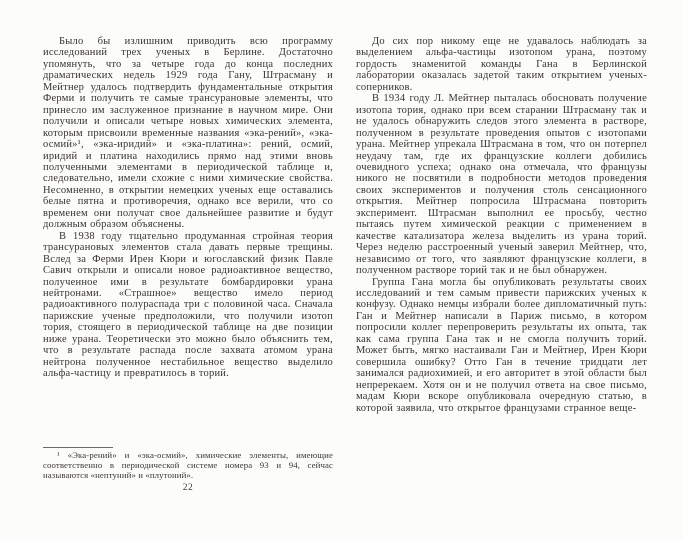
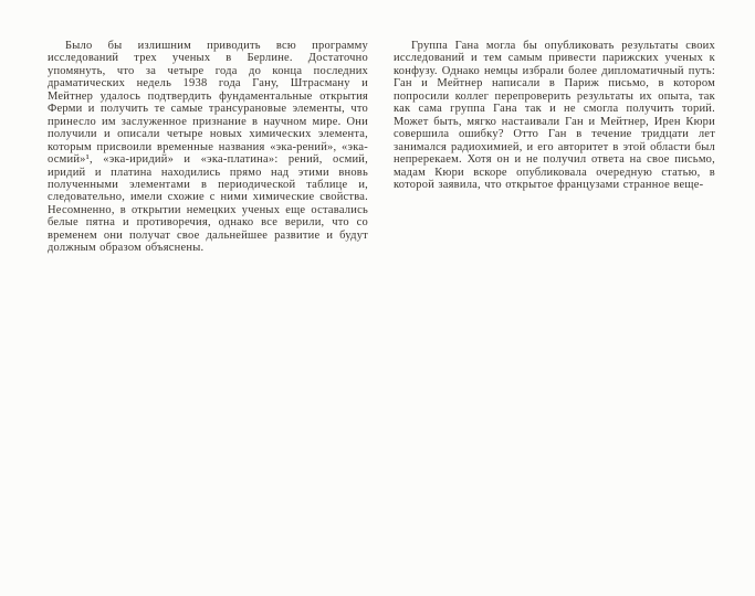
- Было бы излишним приводить всю программу исследований трех ученых в Берлине. Достаточно упомянуть, что за четыре года до конца последних драматических недель 1929 года Гану, Штрасману и Мейтнер удалось подтвердить фундаментальные открытия Ферми и получить те самые трансурановые элементы, что принесло им заслуженное признание в научном мире. Они получили и описали четыре новых химических элемента, которым присвоили временные названия «эка-рений», «эка-осмий»¹, «эка-иридий» и «эка-платина»: рений, осмий, иридий и платина находились прямо над этими вновь полученными элементами в периодической таблице и, следовательно, имели схожие с ними химические свойства. Несомненно, в открытии немецких ученых еще оставались белые пятна и противоречия, однако все верили, что со временем они получат свое дальнейшее развитие и будут должным образом объяснены.
+ Было бы излишним приводить всю программу исследований трех ученых в Берлине. Достаточно упомянуть, что за четыре года до конца последних драматических недель 1938 года Гану, Штрасману и Мейтнер удалось подтвердить фундаментальные открытия Ферми и получить те самые трансурановые элементы, что принесло им заслуженное признание в научном мире. Они получили и описали четыре новых химических элемента, которым присвоили временные названия «эка-рений», «эка-осмий»¹, «эка-иридий» и «эка-платина»: рений, осмий, иридий и платина находились прямо над этими вновь полученными элементами в периодической таблице и, следовательно, имели схожие с ними химические свойства. Несомненно, в открытии немецких ученых еще оставались белые пятна и противоречия, однако все верили, что со временем они получат свое дальнейшее развитие и будут должным образом объяснены.
- В 1938 году тщательно продуманная стройная теория трансурановых элементов стала давать первые трещины. Вслед за Ферми Ирен Кюри и югославский физик Павле Савич открыли и описали новое радиоактивное вещество, полученное ими в результате бомбардировки урана нейтронами. «Страшное» вещество имело период радиоактивного полураспада три с половиной часа. Сначала парижские ученые предположили, что получили изотоп тория, стоящего в периодической таблице на две позиции ниже урана. Теоретически это можно было объяснить тем, что в результате распада после захвата атомом урана нейтрона полученное нестабильное вещество выделило альфа-частицу и превратилось в торий.
- ¹ «Эка-рений» и «эка-осмий», химические элементы, имеющие соответственно в периодической системе номера 93 и 94, сейчас называются «нептуний» и «плутоний».
- 22
- До сих пор никому еще не удавалось наблюдать за выделением альфа-частицы изотопом урана, поэтому гордость знаменитой команды Гана в Берлинской лаборатории оказалась задетой таким открытием ученых-соперников.
- В 1934 году Л. Мейтнер пыталась обосновать получение изотопа тория, однако при всем старании Штрасману так и не удалось обнаружить следов этого элемента в растворе, полученном в результате проведения опытов с изотопами урана. Мейтнер упрекала Штрасмана в том, что он потерпел неудачу там, где их французские коллеги добились очевидного успеха; однако она отмечала, что французы никого не посвятили в подробности методов проведения своих экспериментов и получения столь сенсационного открытия. Мейтнер попросила Штрасмана повторить эксперимент. Штрасман выполнил ее просьбу, честно пытаясь путем химической реакции с применением в качестве катализатора железа выделить из урана торий. Через неделю расстроенный ученый заверил Мейтнер, что, независимо от того, что заявляют французские коллеги, в полученном растворе торий так и не был обнаружен.
  Группа Гана могла бы опубликовать результаты своих исследований и тем самым привести парижских ученых к конфузу. Однако немцы избрали более дипломатичный путь: Ган и Мейтнер написали в Париж письмо, в котором попросили коллег перепроверить результаты их опыта, так как сама группа Гана так и не смогла получить торий. Может быть, мягко настаивали Ган и Мейтнер, Ирен Кюри совершила ошибку? Отто Ган в течение тридцати лет занимался радиохимией, и его авторитет в этой области был непререкаем. Хотя он и не получил ответа на свое письмо, мадам Кюри вскоре опубликовала очередную статью, в которой заявила, что открытое французами странное веще-
